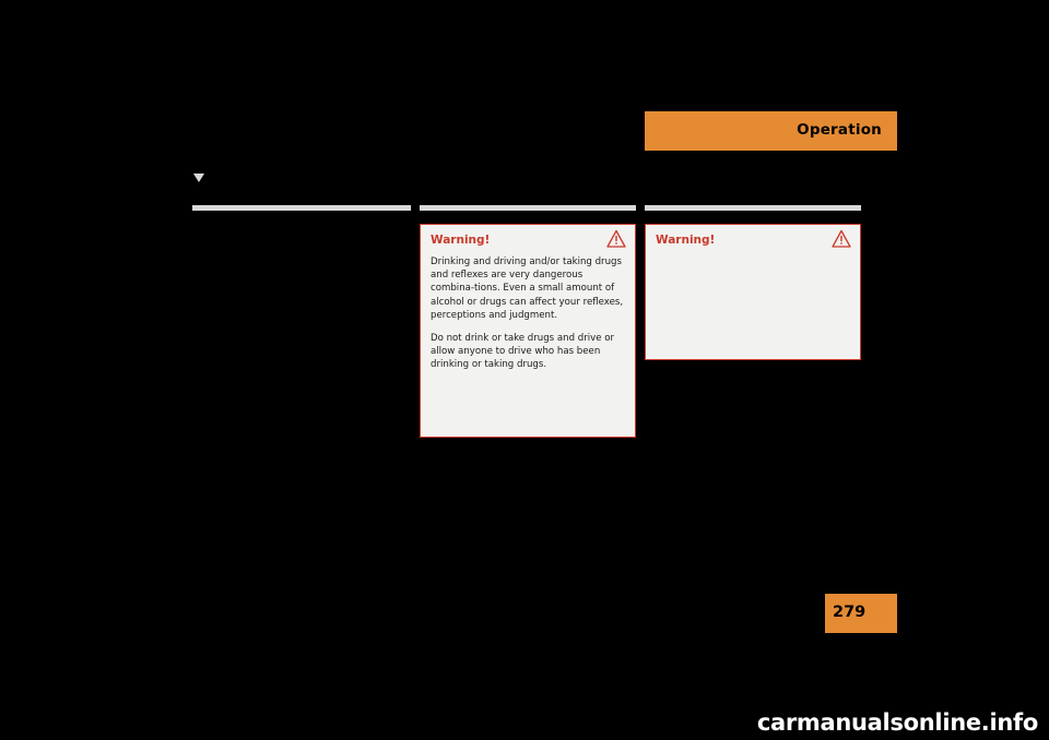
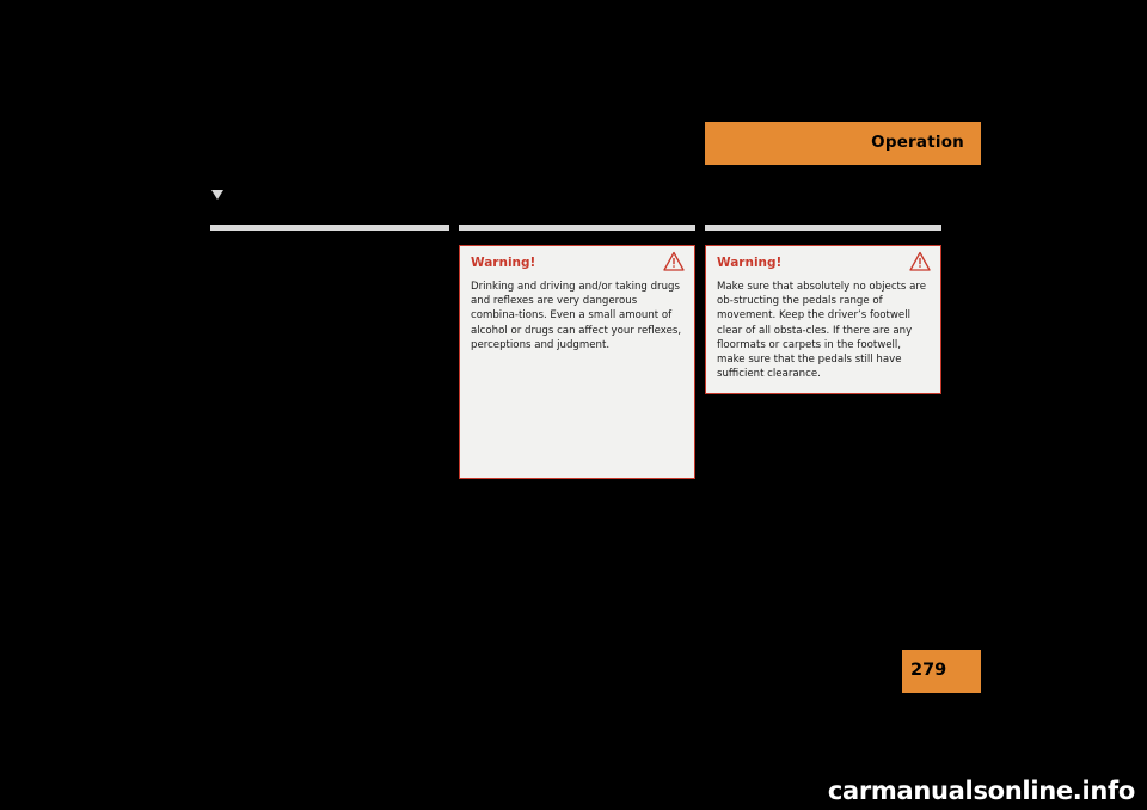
  Operation
  Warning!
  Drinking and driving and/or taking drugs and reflexes are very dangerous combina-tions. Even a small amount of alcohol or drugs can affect your reflexes, perceptions and judgment.
- Do not drink or take drugs and drive or allow anyone to drive who has been drinking or taking drugs.
  Warning!
+ Make sure that absolutely no objects are ob-structing the pedals range of movement. Keep the driver’s footwell clear of all obsta-cles. If there are any floormats or carpets in the footwell, make sure that the pedals still have sufficient clearance.
  279
  carmanualsonline.info
